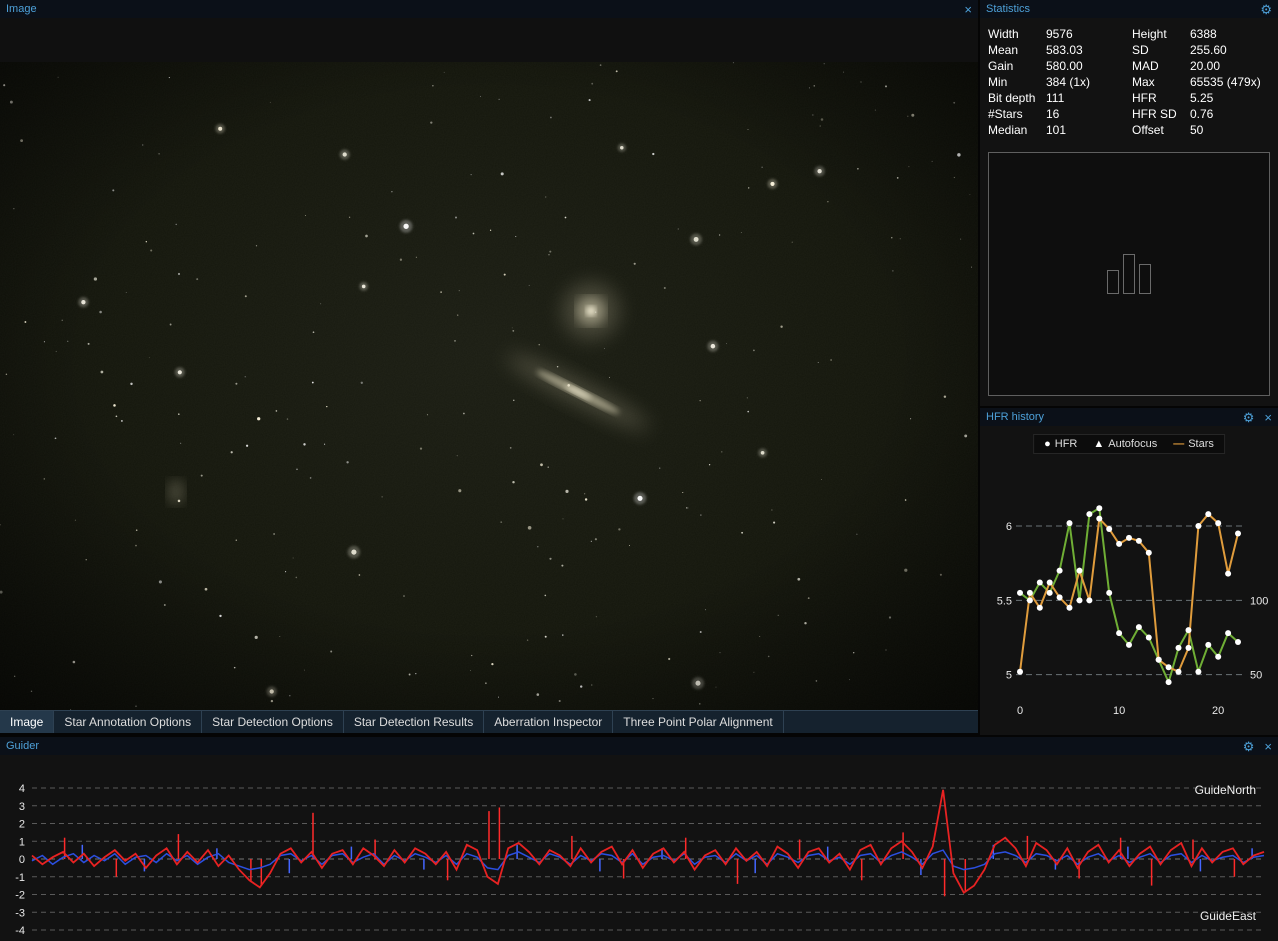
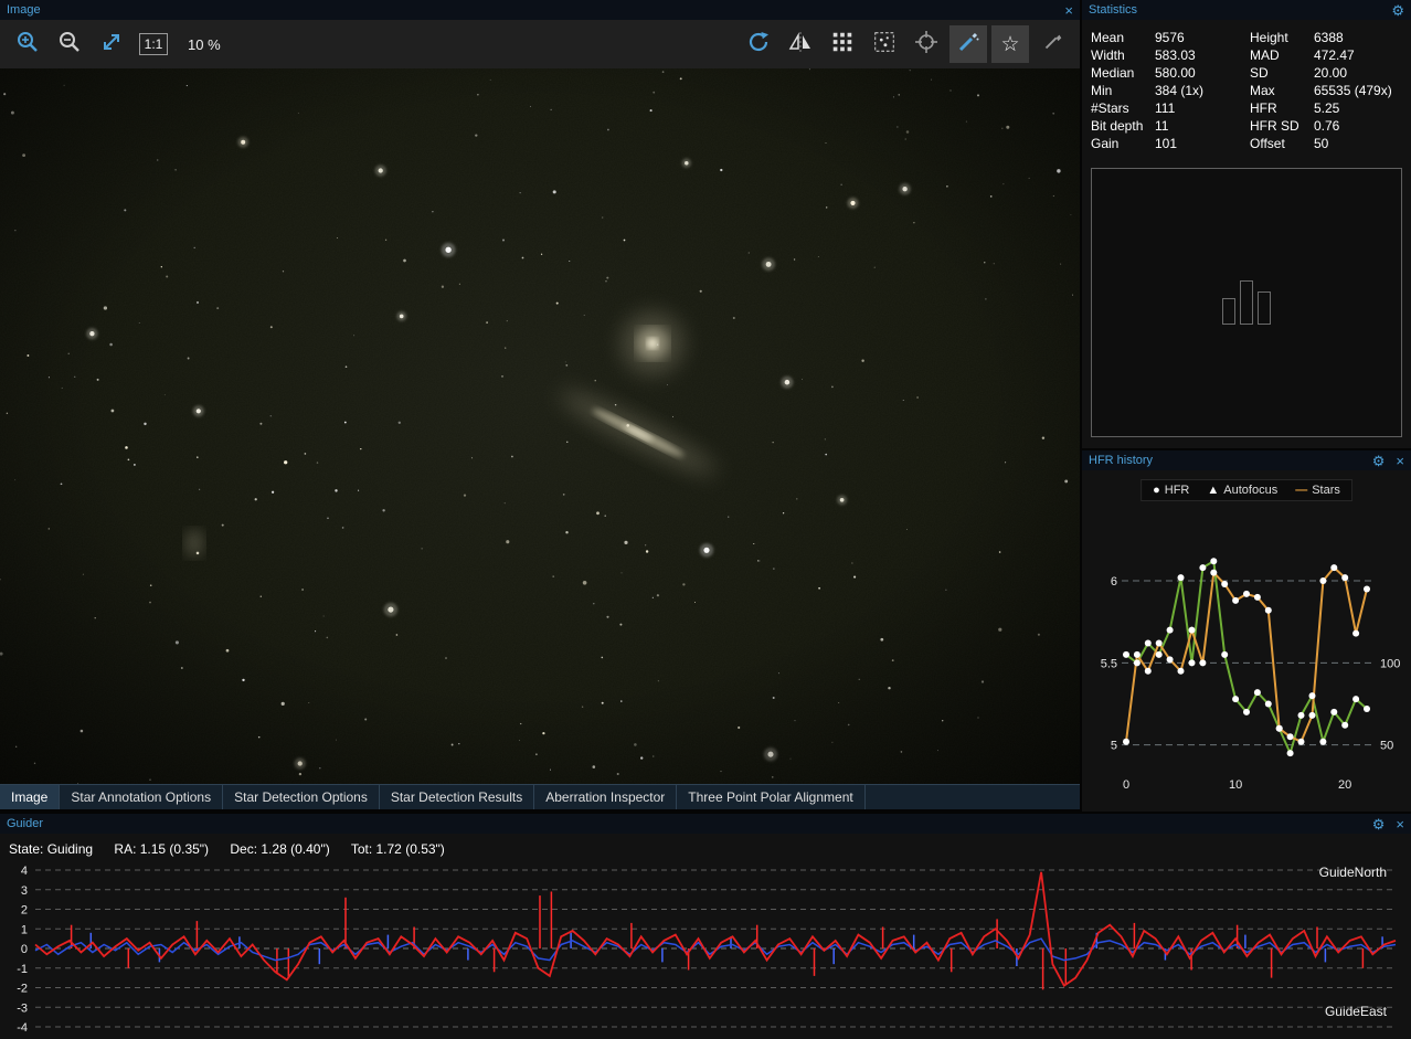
  Image
  ×
+ 1:1
+ 10 %
+ ☆
  Image
  Star Annotation Options
  Star Detection Options
  Star Detection Results
  Aberration Inspector
  Three Point Polar Alignment
  Statistics
  ⚙
- Width
+ Mean
  9576
  Height
  6388
- Mean
+ Width
  583.03
- SD
+ MAD
- 255.60
+ 472.47
- Gain
+ Median
  580.00
- MAD
+ SD
  20.00
  Min
  384 (1x)
  Max
  65535 (479x)
- Bit depth
+ #Stars
  111
  HFR
  5.25
- #Stars
+ Bit depth
- 16
+ 11
  HFR SD
  0.76
- Median
+ Gain
  101
  Offset
  50
  HFR history
  ⚙
  ×
  ● HFR
  ▲ Autofocus
  — Stars
  5
  5.5
  6
  50
  100
  0
  10
  20
  Guider
  ⚙
  ×
+ State: Guiding RA: 1.15 (0.35") Dec: 1.28 (0.40") Tot: 1.72 (0.53")
  -4
  -3
  -2
  -1
  0
  1
  2
  3
  4
  GuideNorth
  GuideEast
